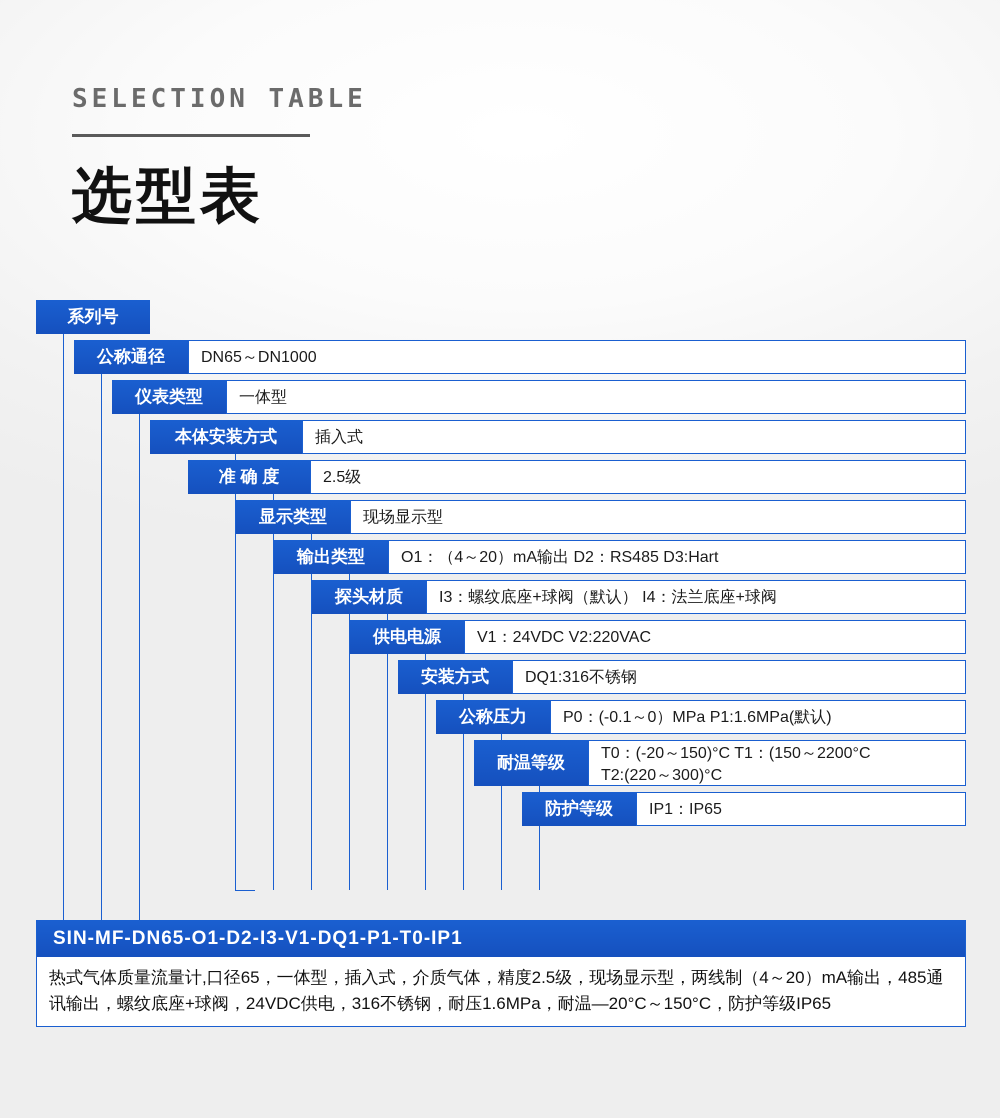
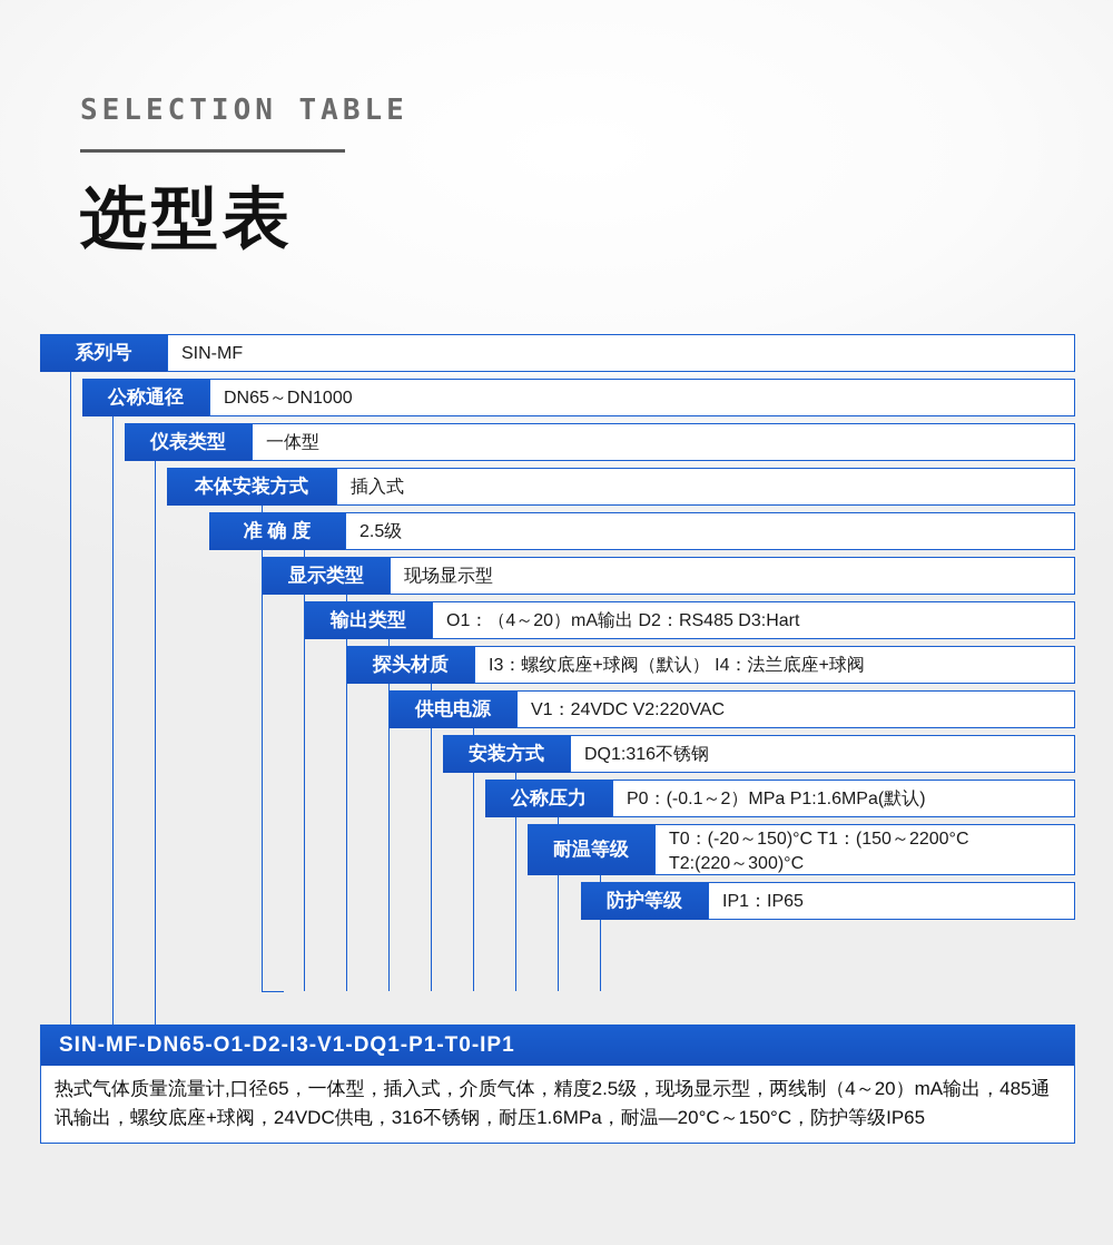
  SELECTION TABLE
  选型表
  系列号
+ SIN-MF
  公称通径
  DN65～DN1000
  仪表类型
  一体型
  本体安装方式
  插入式
  准 确 度
  2.5级
  显示类型
  现场显示型
  输出类型
  O1：（4～20）mA输出 D2：RS485 D3:Hart
  探头材质
  I3：螺纹底座+球阀（默认） I4：法兰底座+球阀
  供电电源
  V1：24VDC V2:220VAC
  安装方式
  DQ1:316不锈钢
  公称压力
- P0：(-0.1～0）MPa P1:1.6MPa(默认)
+ P0：(-0.1～2）MPa P1:1.6MPa(默认)
  耐温等级
  T0：(-20～150)°C T1：(150～2200°C
  T2:(220～300)°C
  防护等级
  IP1：IP65
  SIN-MF-DN65-O1-D2-I3-V1-DQ1-P1-T0-IP1
  热式气体质量流量计,口径65，一体型，插入式，介质气体，精度2.5级，现场显示型，两线制（4～20）mA输出，485通讯输出，螺纹底座+球阀，24VDC供电，316不锈钢，耐压1.6MPa，耐温—20°C～150°C，防护等级IP65
